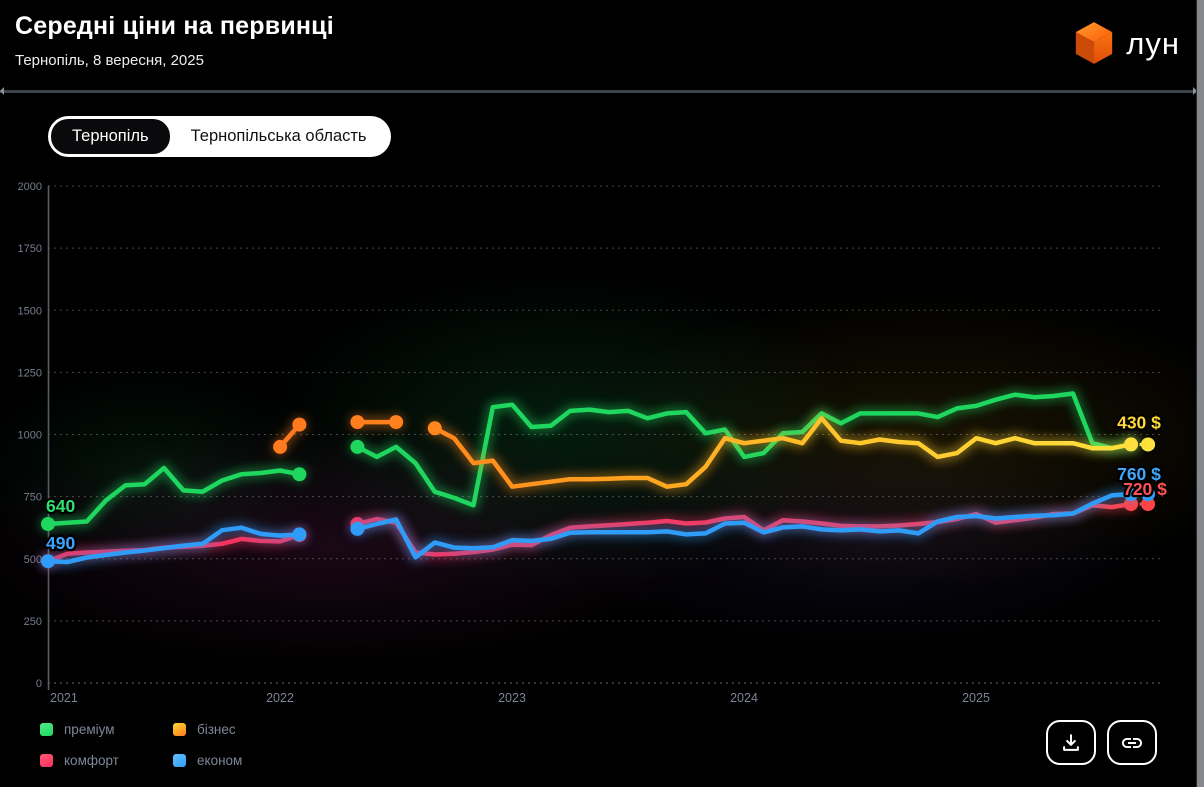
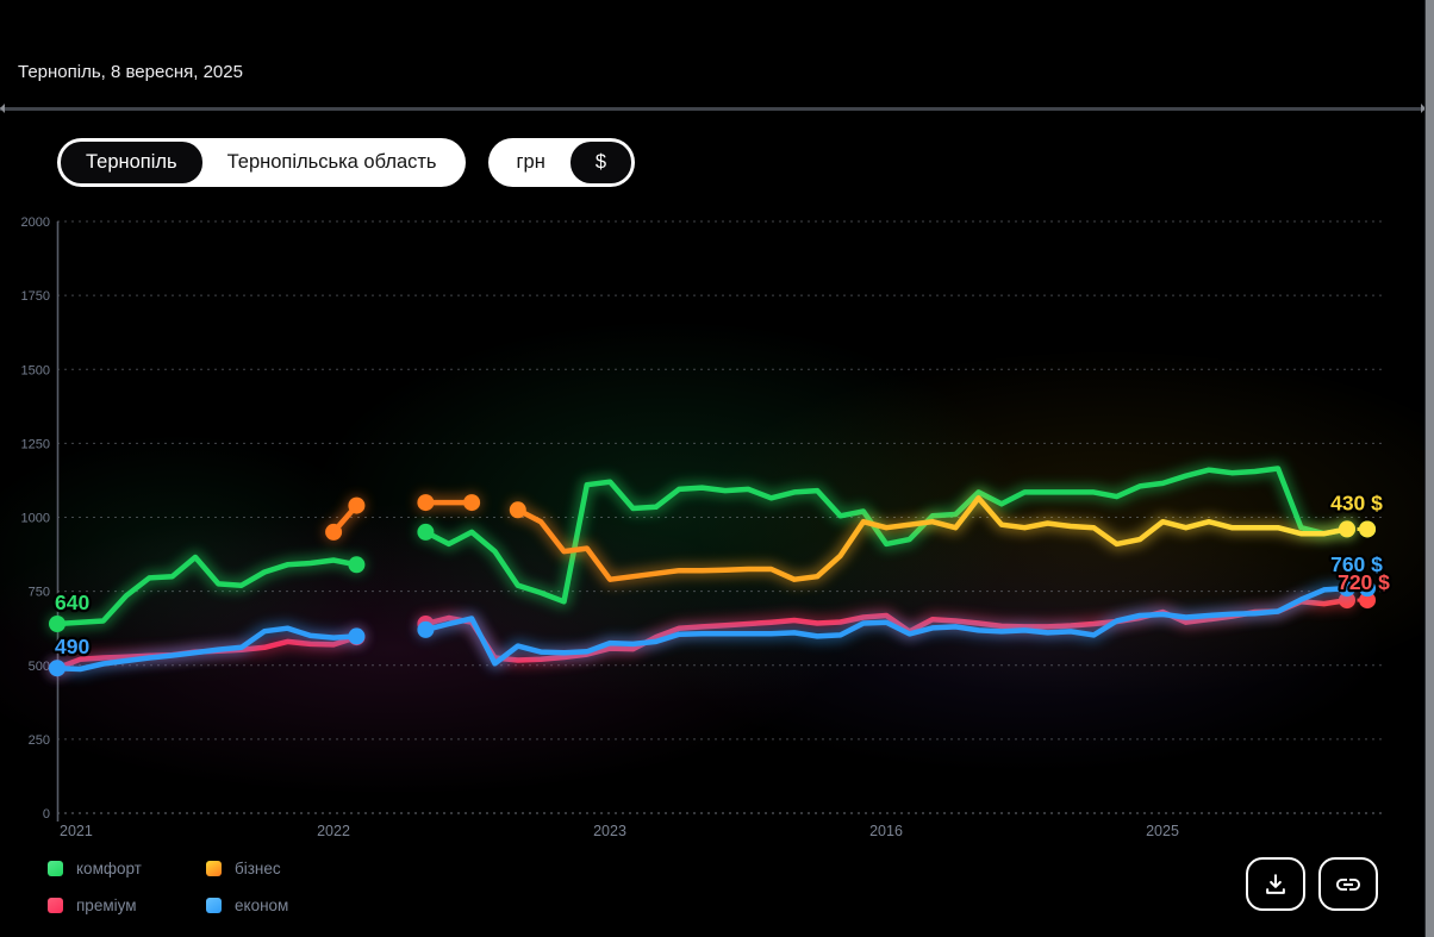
  0
  250
  500
  750
  1000
  1250
  1500
  1750
  2000
  2021
  2022
  2023
- 2024
+ 2016
  2025
  640
  490
  430 $
  720 $
  760 $
- Середні ціни на первинці
  Тернопіль, 8 вересня, 2025
- лун
  Тернопіль
  Тернопільська область
+ грн
+ $
- преміум
+ комфорт
  бізнес
- комфорт
+ преміум
  економ
